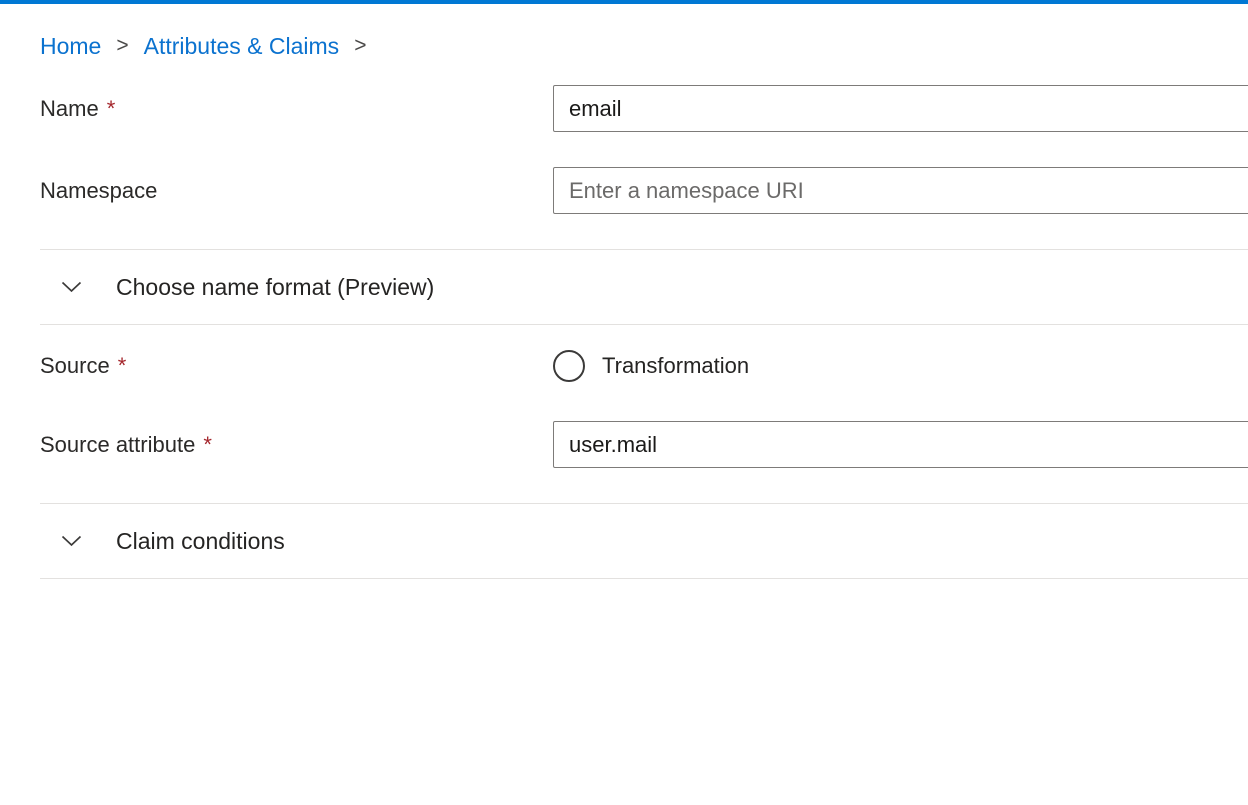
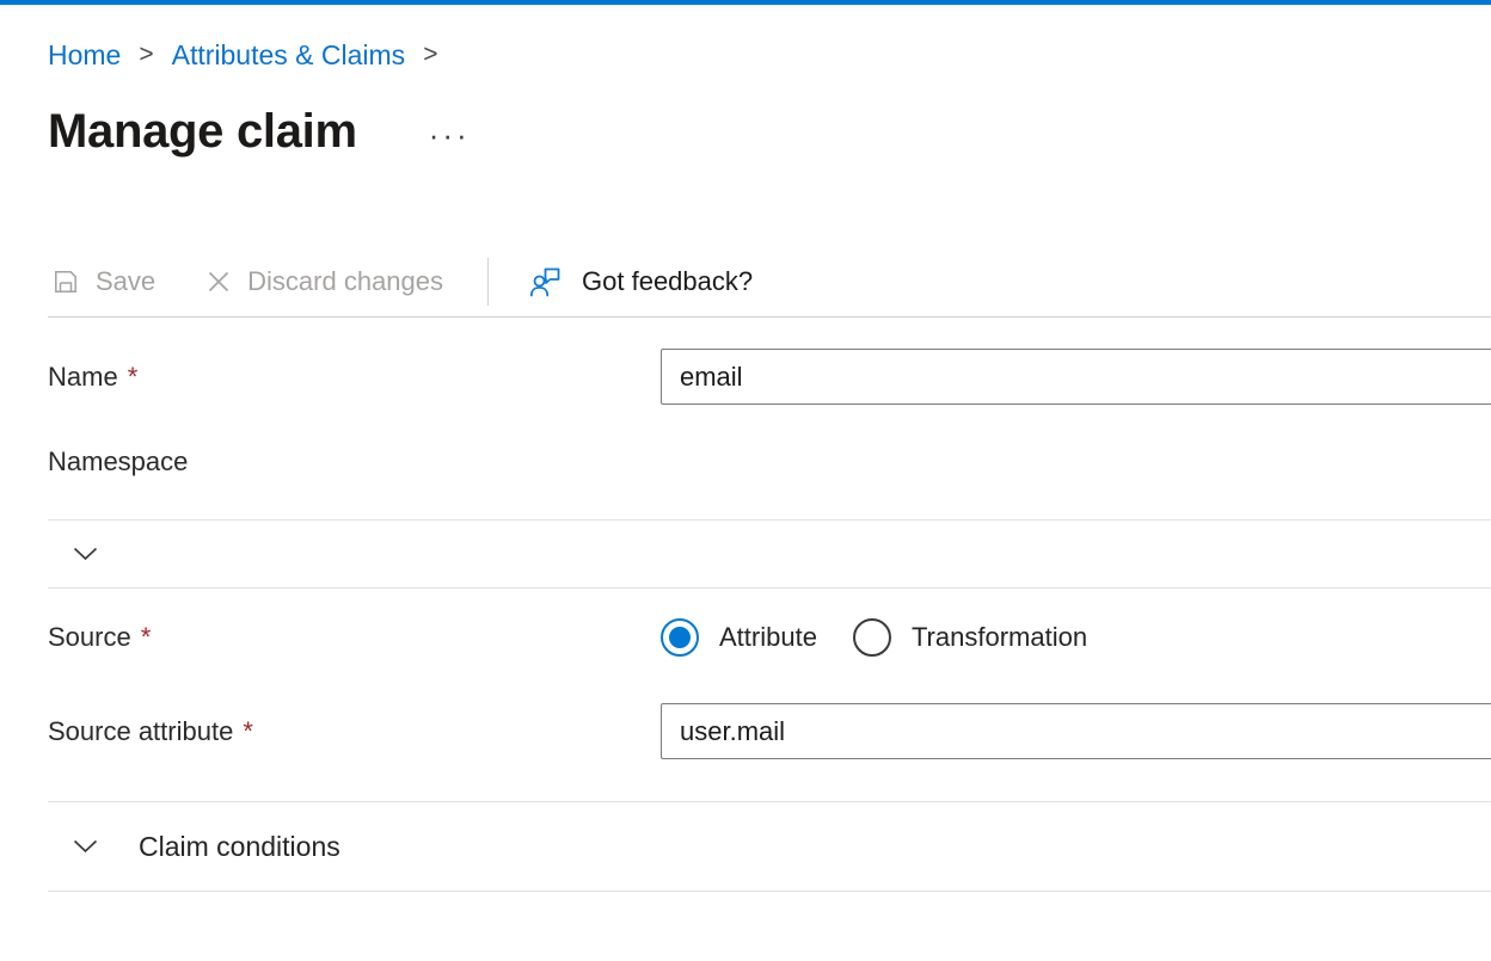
  Home
  >
  Attributes & Claims
  >
+ Manage claim
+ ···
+ Save
+ Discard changes
+ Got feedback?
  Name
  *
  email
  Namespace
- Enter a namespace URI
- Choose name format (Preview)
  Source
  *
+ Attribute
  Transformation
  Source attribute
  *
  user.mail
  Claim conditions
